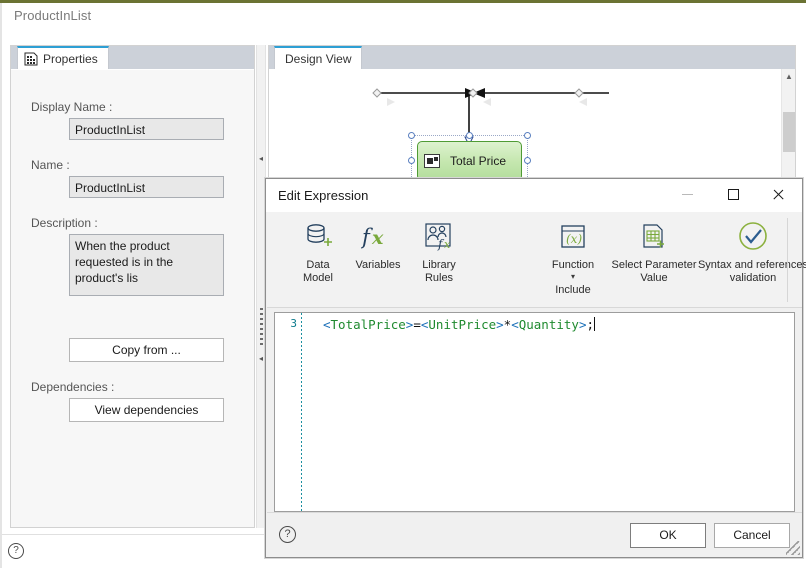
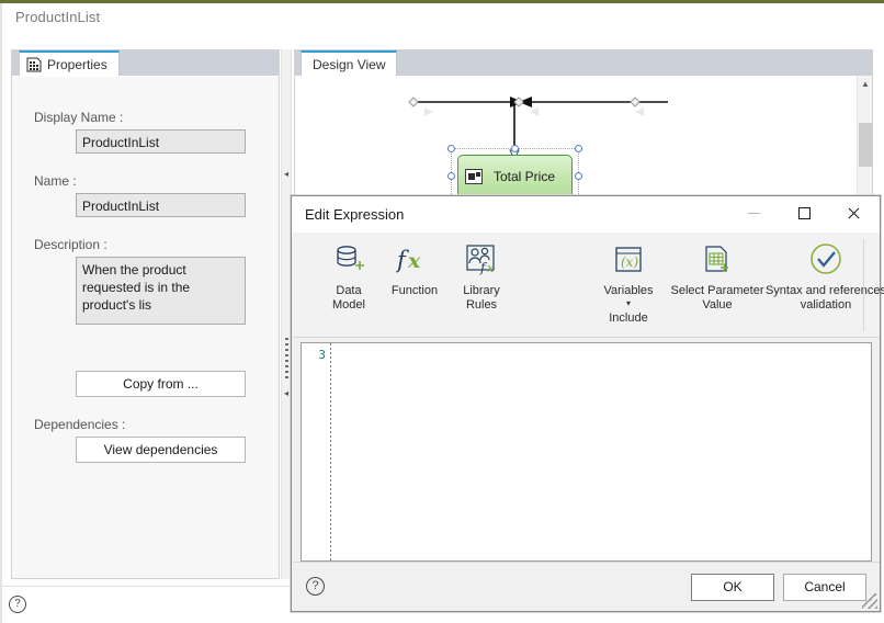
  ProductInList
  Properties
  Display Name :
  ProductInList
  Name :
  ProductInList
  Description :
  When the product requested is in the product's lis
  Copy from ...
  Dependencies :
  View dependencies
  ◂
  ◂
  Design View
  Total Price
  ▲
  ?
  Edit Expression
  Data
  Model
  f
  x
- Variables
+ Function
  f
  x
  Library
  Rules
  (x)
- Function
+ Variables
  ▾
  Include
  Select Parameter
  Value
  Syntax and refereces
  validation
  3
- <TotalPrice>=<UnitPrice>*<Quantity>;
  ?
  OK
  Cancel
